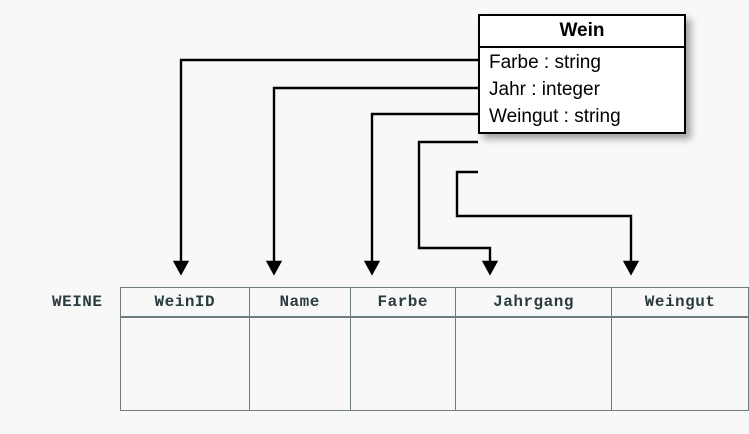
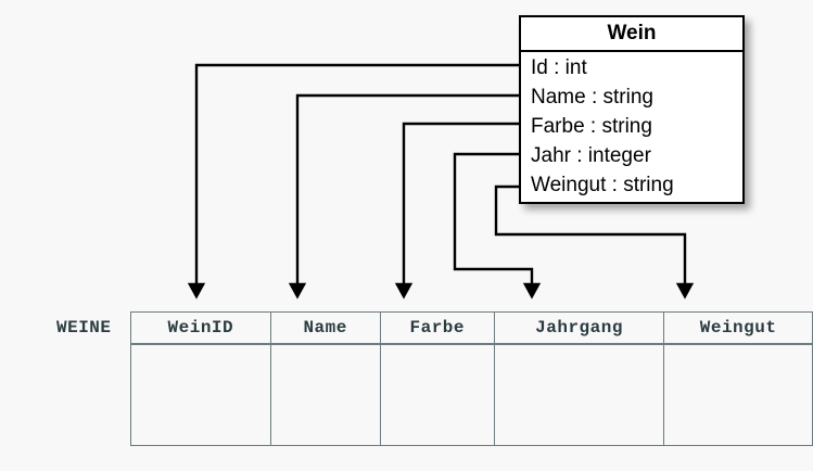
  Wein
+ Id : int
+ Name : string
  Farbe : string
  Jahr : integer
  Weingut : string
  WEINE
  WeinID	Name	Farbe	Jahrgang	Weingut
